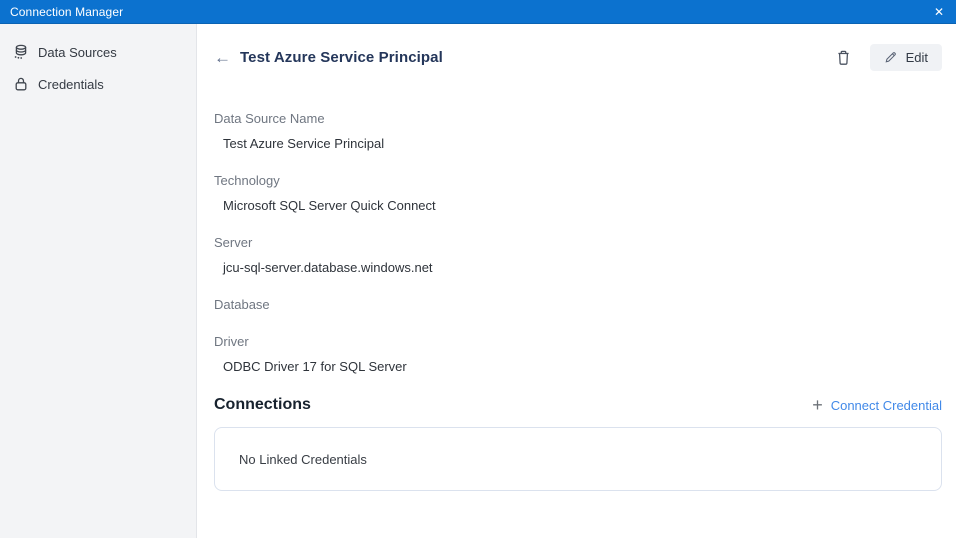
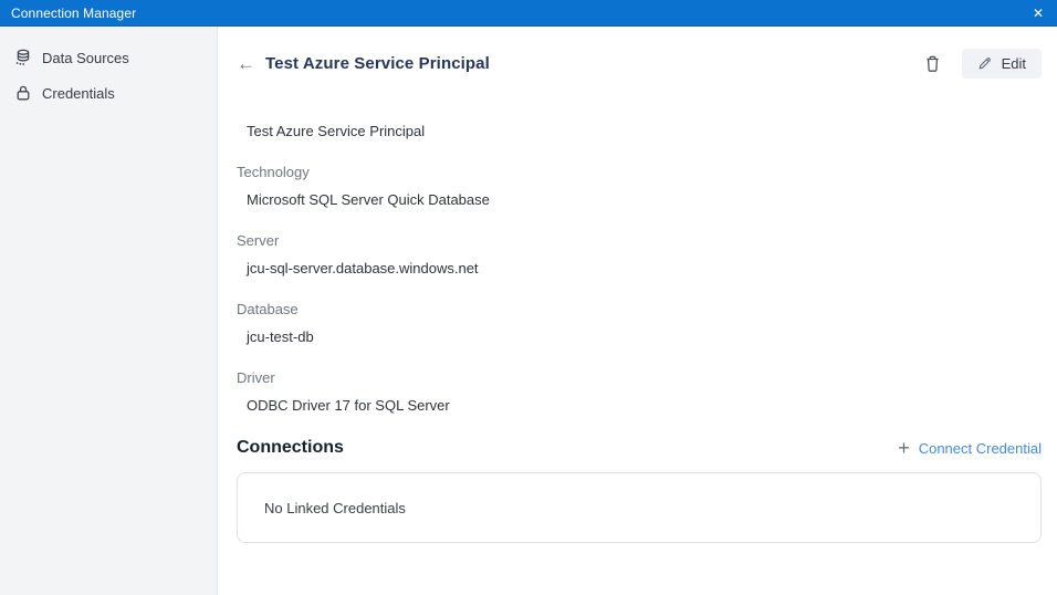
  Connection Manager
  ✕
  Data Sources
  Credentials
  ←
  Test Azure Service Principal
  Edit
- Data Source Name
  Test Azure Service Principal
  Technology
- Microsoft SQL Server Quick Connect
+ Microsoft SQL Server Quick Database
  Server
  jcu-sql-server.database.windows.net
  Database
+ jcu-test-db
  Driver
  ODBC Driver 17 for SQL Server
  Connections
  +
  Connect Credential
  No Linked Credentials
